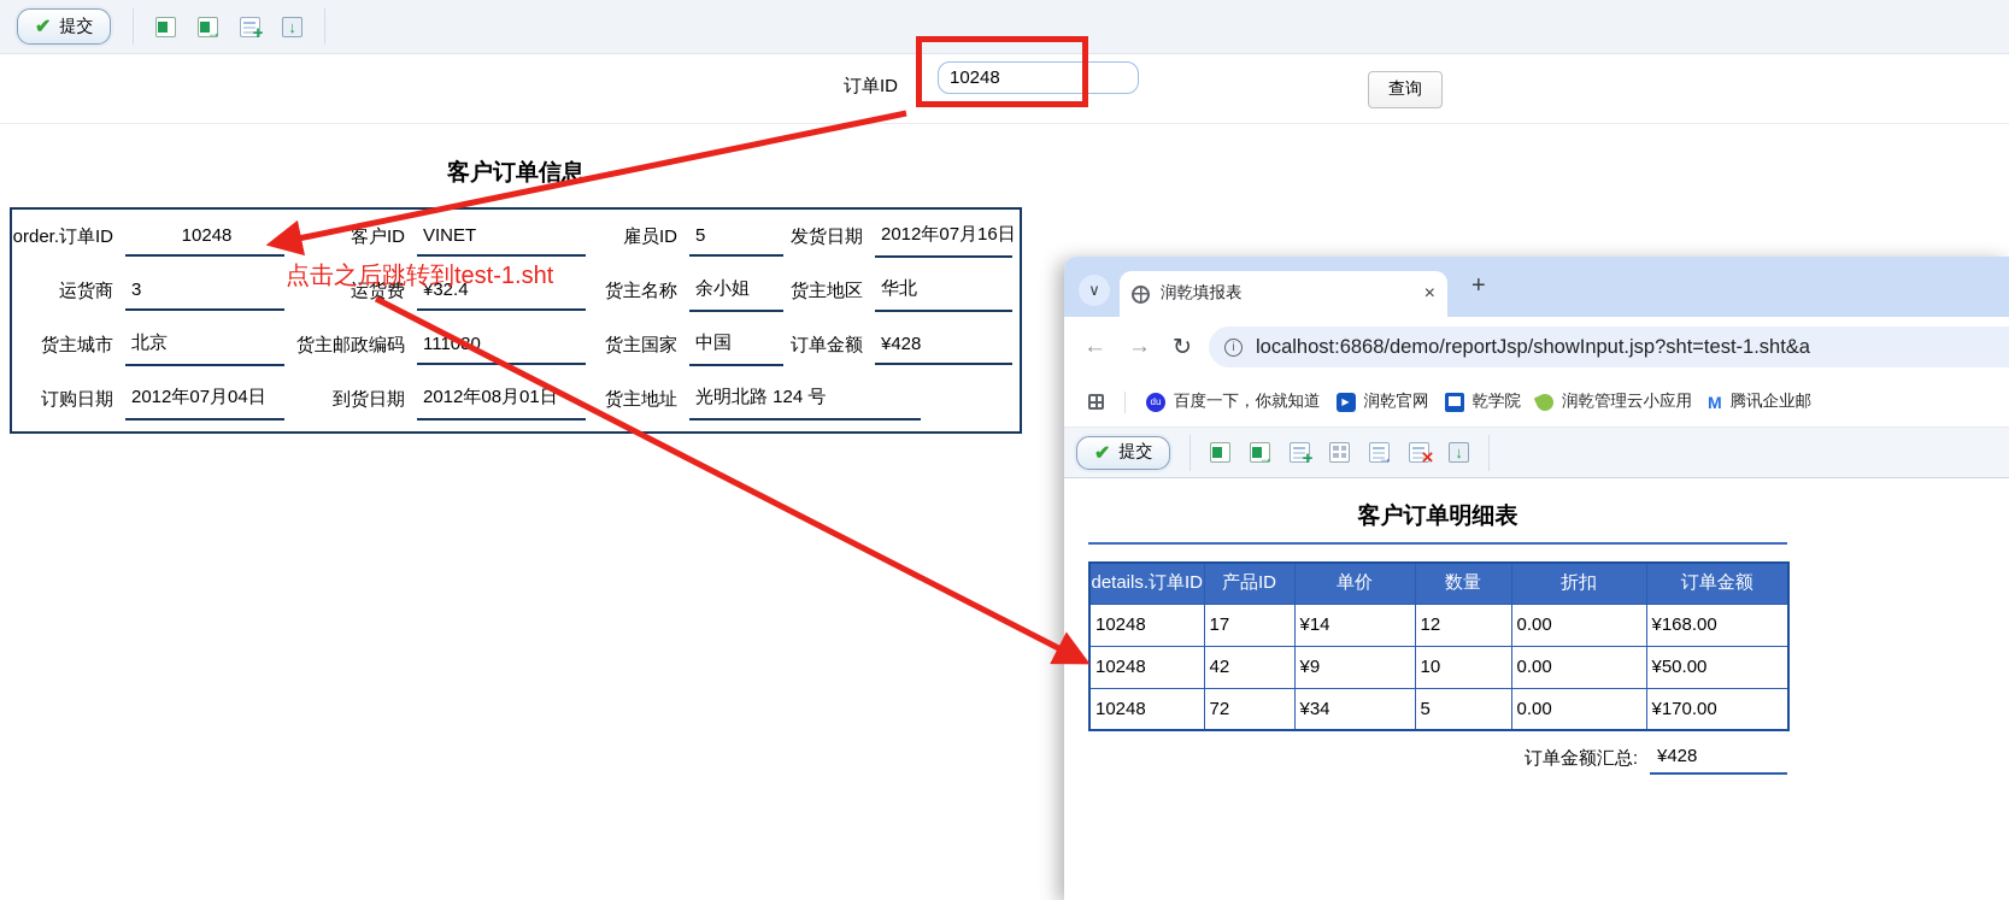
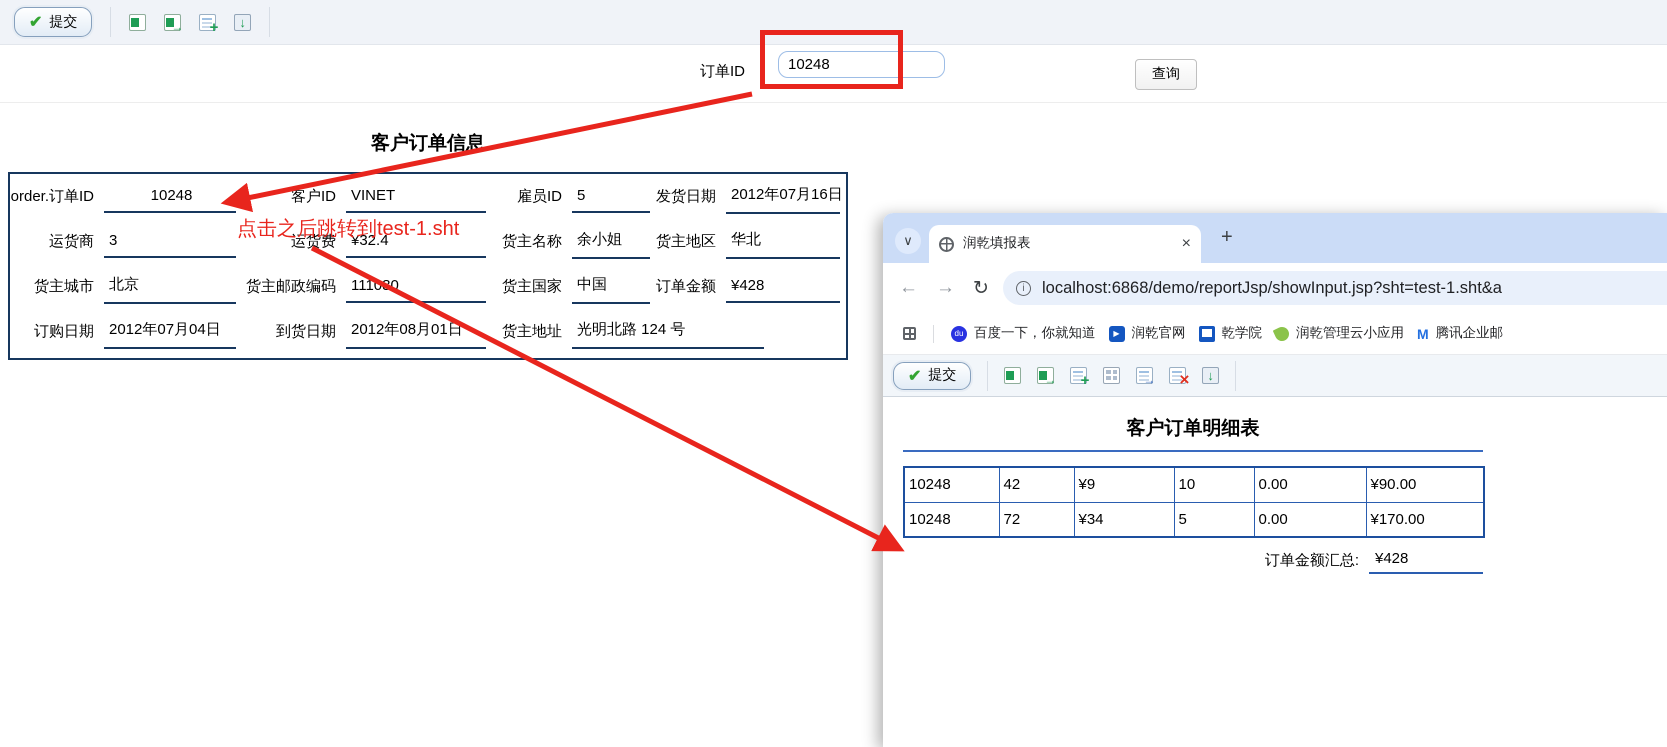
  提交
  订单ID
  10248
  查询
  客户订单信息
  order.订单ID
  10248
  客户ID
  VINET
  雇员ID
  5
  发货日期
  2012年07月16日
  运货商
  3
  运货费
  ¥32.4
  货主名称
  余小姐
  货主地区
  华北
  货主城市
  北京
  货主邮政编码
  11100
  货主国家
  中国
  订单金额
  ¥428
  订购日期
  2012年07月04日
  到货日期
  2012年08月01日
  货主地址
  光明北路 124 号
  润乾填报表
  ←
  →
  ↻
  localhost:6868/demo/reportJsp/showInput.jsp?sht=test-1.sht&a
  百度一下，你就知道
  润乾官网
  乾学院
  润乾管理云小应用
  腾讯企业邮
  提交
  客户订单明细表
- details.订单ID	产品ID	单价	数量	折扣	订单金额
- 10248	17	¥14	12	0.00	¥168.00
- 10248	42	¥9	10	0.00	¥50.00
+ 10248	42	¥9	10	0.00	¥90.00
  10248	72	¥34	5	0.00	¥170.00
  订单金额汇总:
  ¥428
  点击之后跳转到test-1.sht
